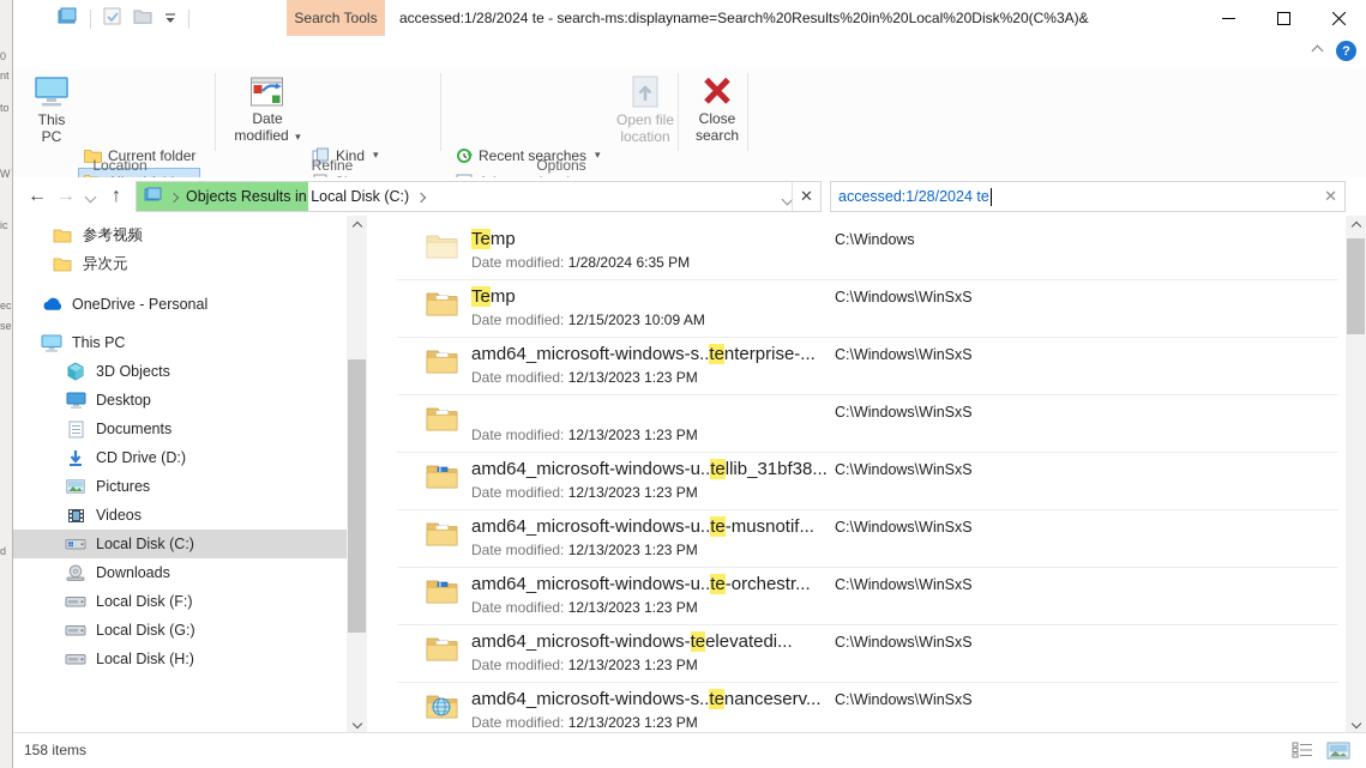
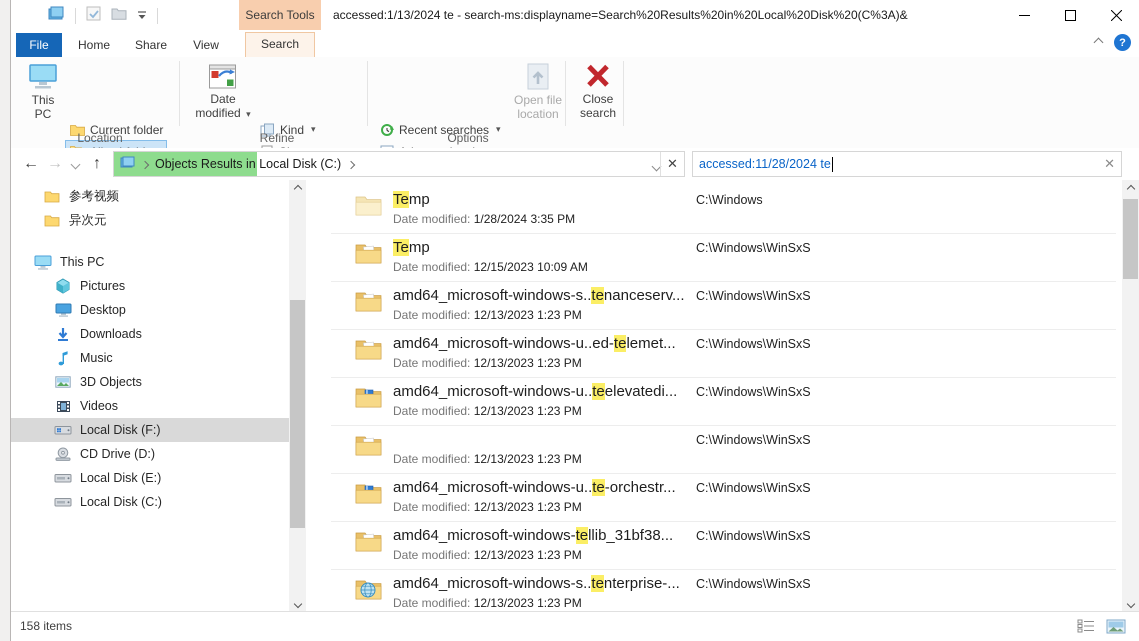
- 0
- nt
- to
- W
- ic
- ec
- se
- d
  Search Tools
- accessed:1/28/2024 te - search-ms:displayname=Search%20Results%20in%20Local%20Disk%20(C%3A)&
+ accessed:1/13/2024 te - search-ms:displayname=Search%20Results%20in%20Local%20Disk%20(C%3A)&
+ File
+ Home
+ Share
+ View
+ Search
  ?
  This PC
  Current folder
  Location
  Date modified ▾
  Kind
  ▾
  Refine
  Recent searches
  ▾
  Open file location
  Options
  Close search
  ←
  →
  ↑
  Objects Results in Local Disk (C:)
  ✕
- accessed:1/28/2024 te
+ accessed:11/28/2024 te
  ✕
  参考视频
  异次元
- OneDrive - Personal
  This PC
- 3D Objects
+ Pictures
  Desktop
- Documents
- CD Drive (D:)
+ Downloads
+ Music
- Pictures
+ 3D Objects
  Videos
- Local Disk (C:)
+ Local Disk (F:)
- Downloads
+ CD Drive (D:)
+ Local Disk (E:)
- Local Disk (F:)
+ Local Disk (C:)
- Local Disk (G:)
- Local Disk (H:)
  Temp
- Date modified: 1/28/2024 6:35 PM
+ Date modified: 1/28/2024 3:35 PM
  C:\Windows
  Temp
  Date modified: 12/15/2023 10:09 AM
  C:\Windows\WinSxS
- amd64_microsoft-windows-s..tenterprise-...
+ amd64_microsoft-windows-s..tenanceserv...
  Date modified: 12/13/2023 1:23 PM
  C:\Windows\WinSxS
+ amd64_microsoft-windows-u..ed-telemet...
  Date modified: 12/13/2023 1:23 PM
  C:\Windows\WinSxS
- amd64_microsoft-windows-u..tellib_31bf38...
+ amd64_microsoft-windows-u..teelevatedi...
  Date modified: 12/13/2023 1:23 PM
  C:\Windows\WinSxS
- amd64_microsoft-windows-u..te-musnotif...
  Date modified: 12/13/2023 1:23 PM
  C:\Windows\WinSxS
  amd64_microsoft-windows-u..te-orchestr...
  Date modified: 12/13/2023 1:23 PM
  C:\Windows\WinSxS
- amd64_microsoft-windows-teelevatedi...
+ amd64_microsoft-windows-tellib_31bf38...
  Date modified: 12/13/2023 1:23 PM
  C:\Windows\WinSxS
- amd64_microsoft-windows-s..tenanceserv...
+ amd64_microsoft-windows-s..tenterprise-...
  Date modified: 12/13/2023 1:23 PM
  C:\Windows\WinSxS
  158 items
